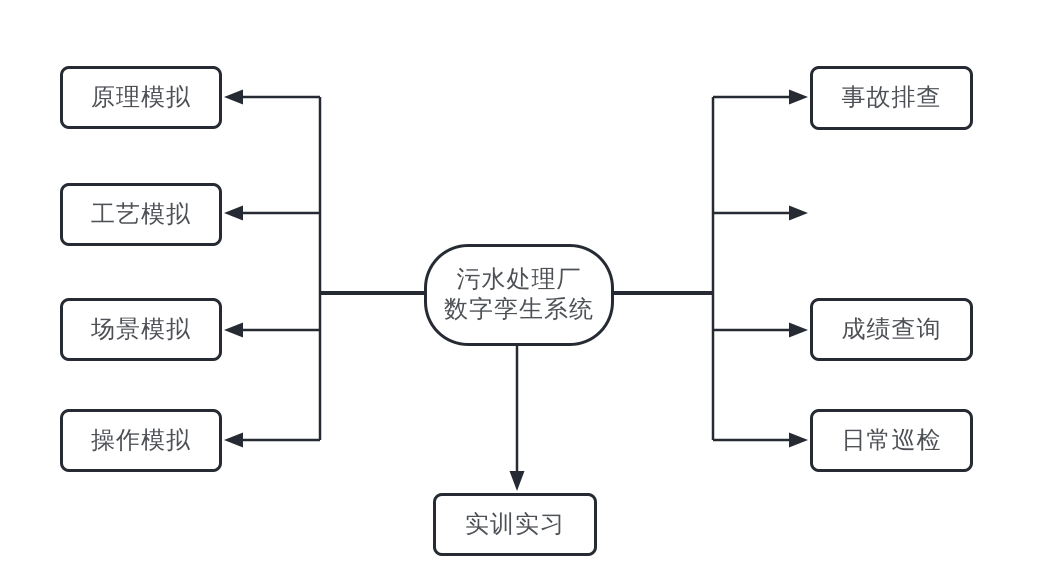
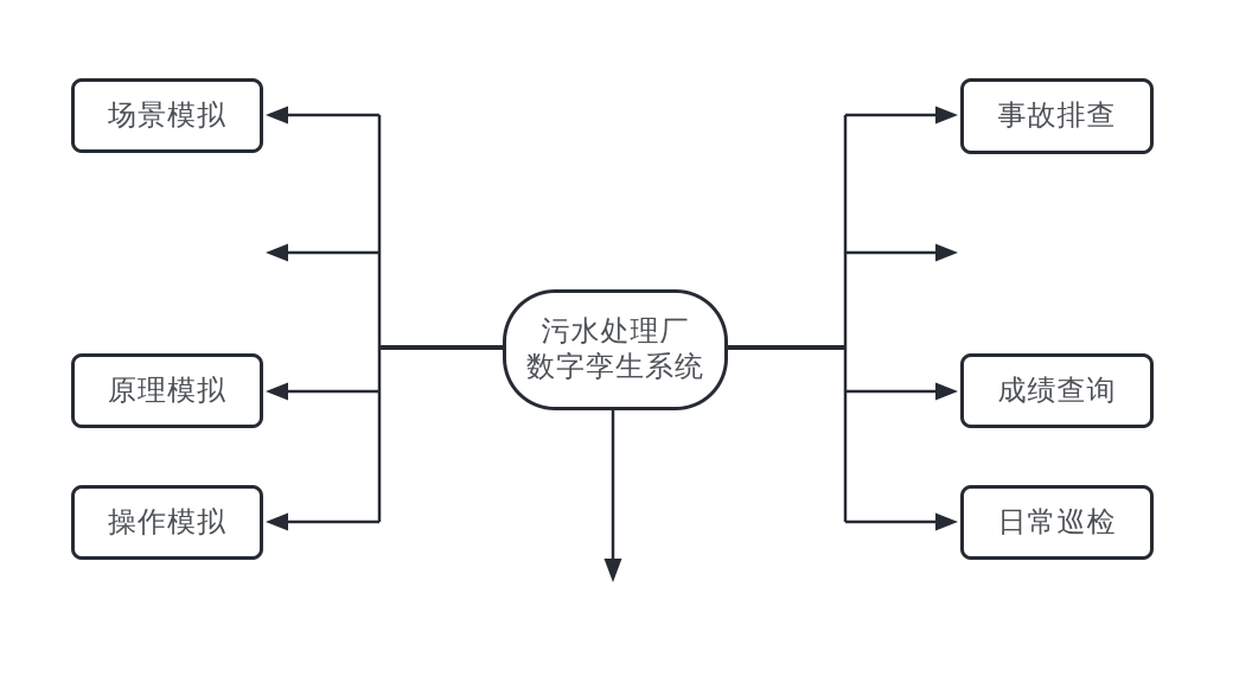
  污水处理厂
  数字孪生系统
- 原理模拟
+ 场景模拟
- 工艺模拟
- 场景模拟
+ 原理模拟
  操作模拟
  事故排查
  成绩查询
  日常巡检
- 实训实习
